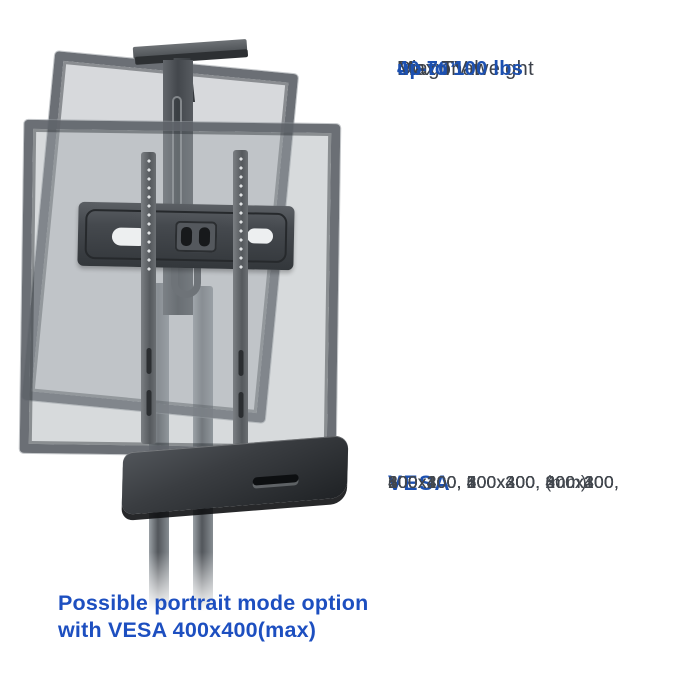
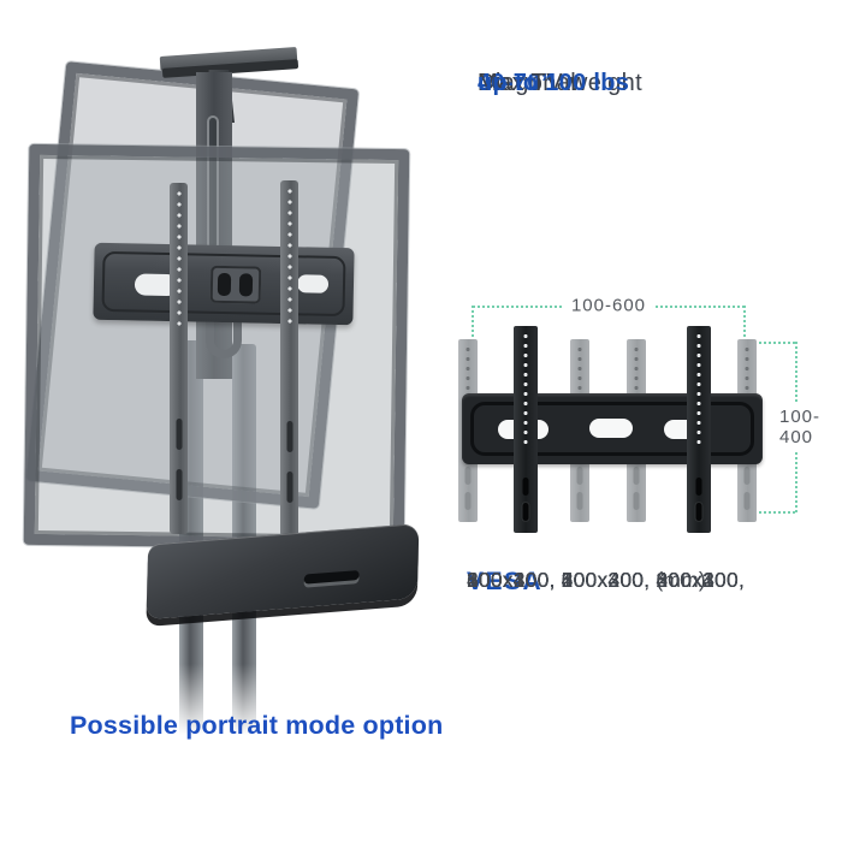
  Possible portrait mode option
- with VESA 400x400(max)
  Diagonal
  40-70”
  Max TV weight
  up to 100 lbs
+ 100-600
+ 100-400
  VESA
  100x100, 100x200, 200x100,
  200x200, 200x300, 200x400,
  300x100, 300x200, 300x300,
  300x400, 400x200, 400x300,
  400x400, 500x400, 600x200,
  600x300, 600x400 (mm)
